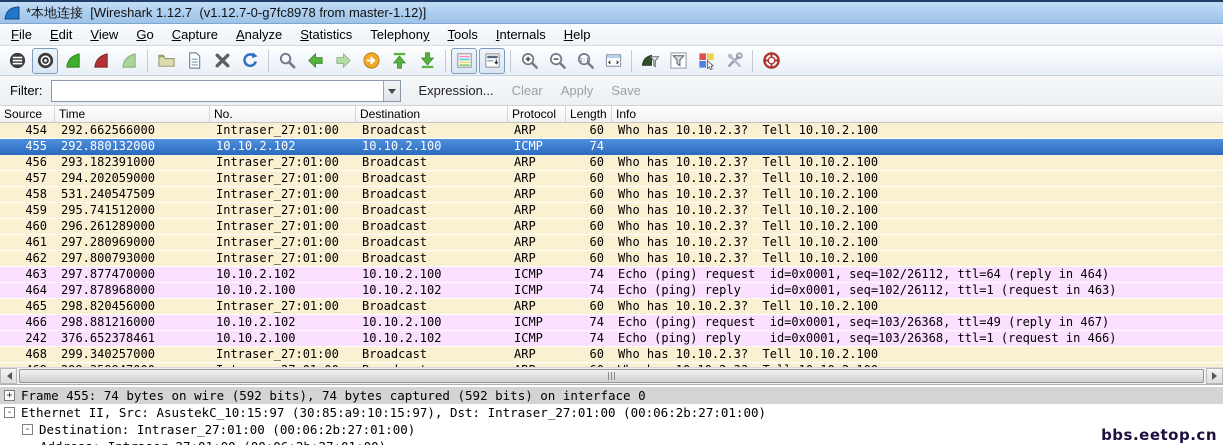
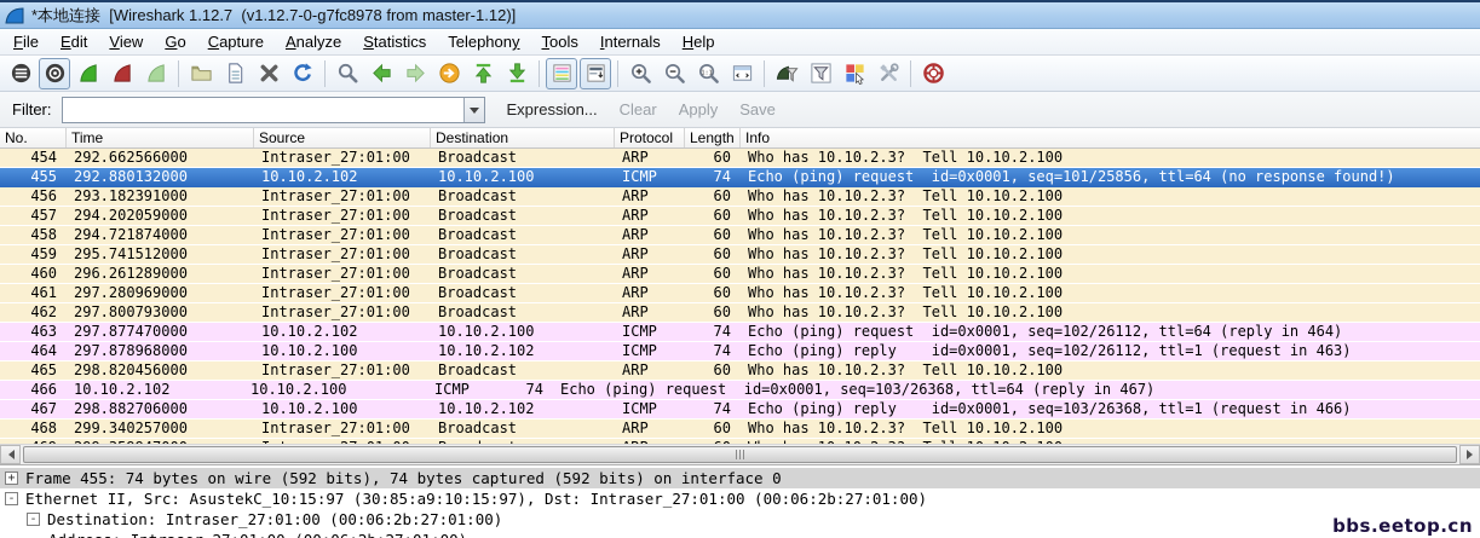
  *本地连接 [Wireshark 1.12.7 (v1.12.7-0-g7fc8978 from master-1.12)]
  File
  Edit
  View
  Go
  Capture
  Analyze
  Statistics
  Telephony
  Tools
  Internals
  Help
  Filter:
  Expression...
  Clear
  Apply
  Save
- Source
+ No.
  Time
- No.
+ Source
  Destination
  Protocol
  Length
  Info
  454
  292.662566000
  Intraser_27:01:00
  Broadcast
  ARP
  60
  Who has 10.10.2.3? Tell 10.10.2.100
  455
  292.880132000
  10.10.2.102
  10.10.2.100
  ICMP
  74
+ Echo (ping) request id=0x0001, seq=101/25856, ttl=64 (no response found!)
  456
  293.182391000
  Intraser_27:01:00
  Broadcast
  ARP
  60
  Who has 10.10.2.3? Tell 10.10.2.100
  457
  294.202059000
  Intraser_27:01:00
  Broadcast
  ARP
  60
  Who has 10.10.2.3? Tell 10.10.2.100
  458
- 531.240547509
+ 294.721874000
  Intraser_27:01:00
  Broadcast
  ARP
  60
  Who has 10.10.2.3? Tell 10.10.2.100
  459
  295.741512000
  Intraser_27:01:00
  Broadcast
  ARP
  60
  Who has 10.10.2.3? Tell 10.10.2.100
  460
  296.261289000
  Intraser_27:01:00
  Broadcast
  ARP
  60
  Who has 10.10.2.3? Tell 10.10.2.100
  461
  297.280969000
  Intraser_27:01:00
  Broadcast
  ARP
  60
  Who has 10.10.2.3? Tell 10.10.2.100
  462
  297.800793000
  Intraser_27:01:00
  Broadcast
  ARP
  60
  Who has 10.10.2.3? Tell 10.10.2.100
  463
  297.877470000
  10.10.2.102
  10.10.2.100
  ICMP
  74
  Echo (ping) request id=0x0001, seq=102/26112, ttl=64 (reply in 464)
  464
  297.878968000
  10.10.2.100
  10.10.2.102
  ICMP
  74
  Echo (ping) reply id=0x0001, seq=102/26112, ttl=1 (request in 463)
  465
  298.820456000
  Intraser_27:01:00
  Broadcast
  ARP
  60
  Who has 10.10.2.3? Tell 10.10.2.100
  466
- 298.881216000
  10.10.2.102
  10.10.2.100
  ICMP
  74
- Echo (ping) request id=0x0001, seq=103/26368, ttl=49 (reply in 467)
+ Echo (ping) request id=0x0001, seq=103/26368, ttl=64 (reply in 467)
- 242
+ 467
- 376.652378461
+ 298.882706000
  10.10.2.100
  10.10.2.102
  ICMP
  74
  Echo (ping) reply id=0x0001, seq=103/26368, ttl=1 (request in 466)
  468
  299.340257000
  Intraser_27:01:00
  Broadcast
  ARP
  60
  Who has 10.10.2.3? Tell 10.10.2.100
  +
  Frame 455: 74 bytes on wire (592 bits), 74 bytes captured (592 bits) on interface 0
  -
  Ethernet II, Src: AsustekC_10:15:97 (30:85:a9:10:15:97), Dst: Intraser_27:01:00 (00:06:2b:27:01:00)
  -
  Destination: Intraser_27:01:00 (00:06:2b:27:01:00)
  bbs.eetop.cn
